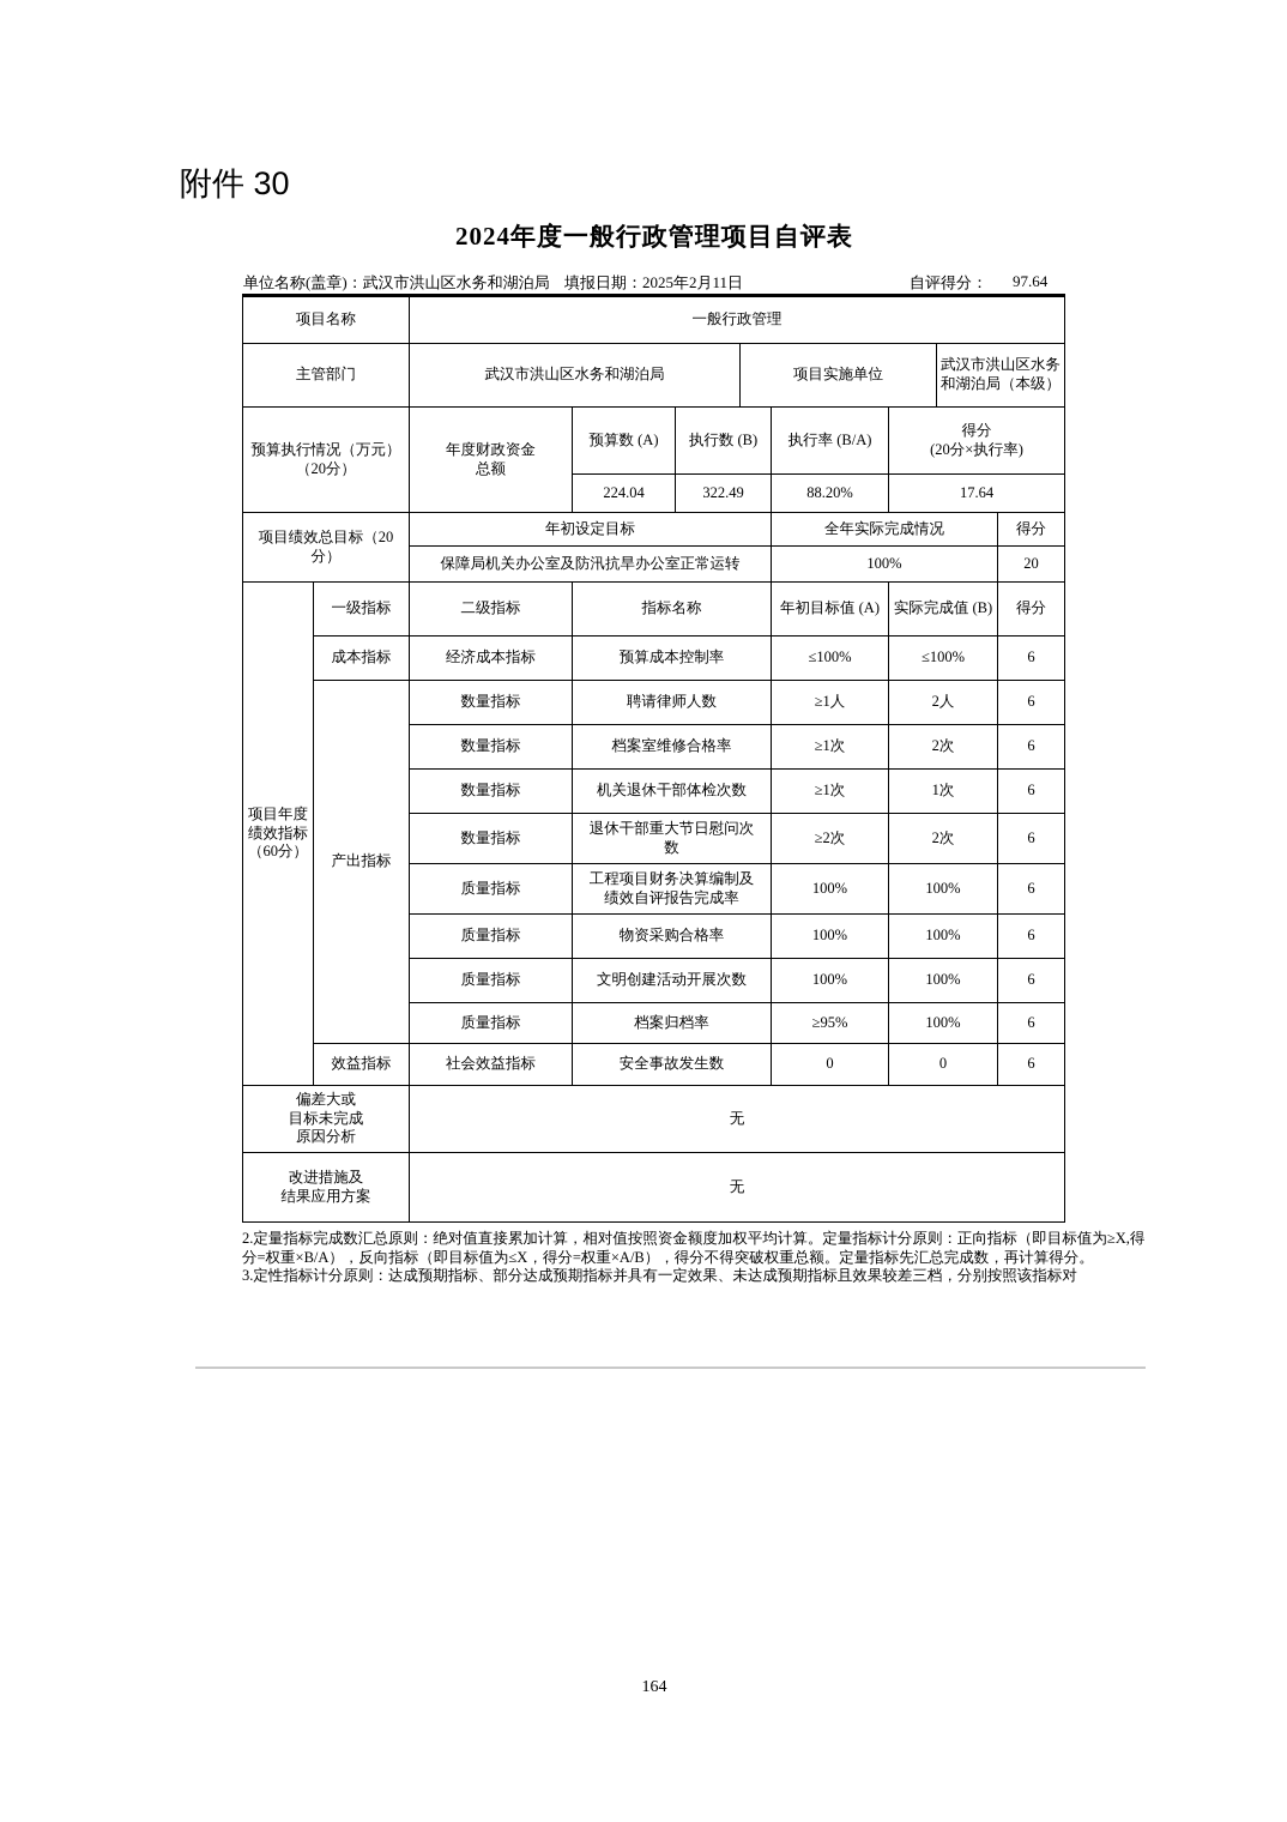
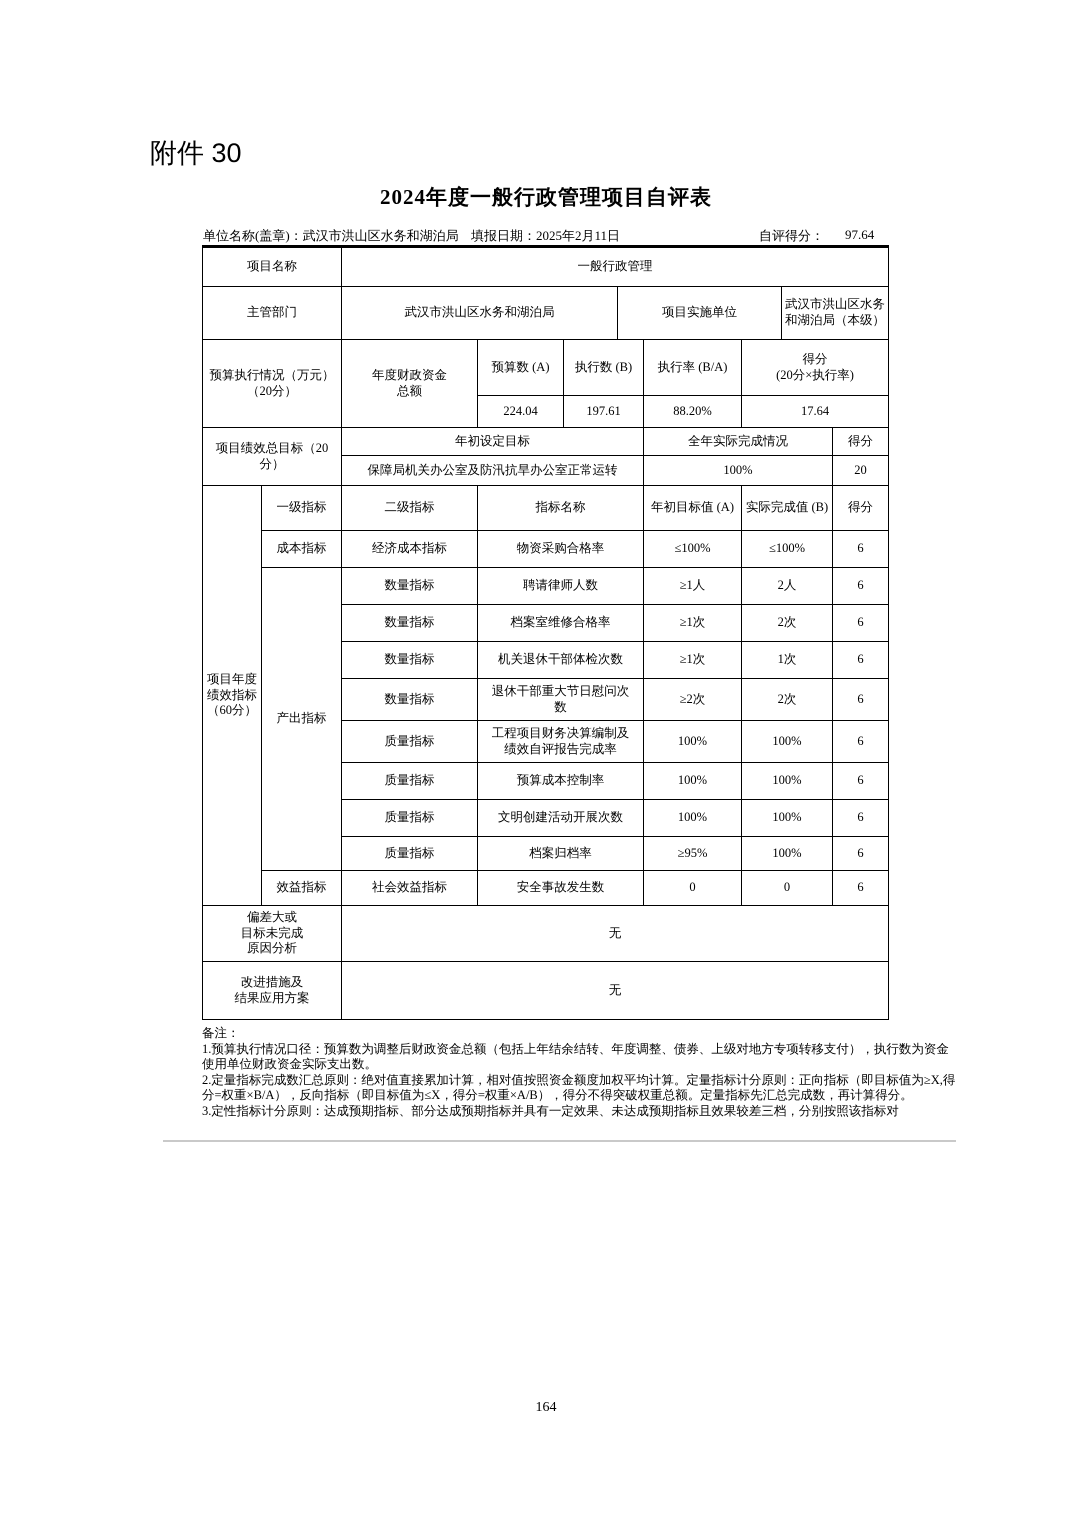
  附件 30
  2024年度一般行政管理项目自评表
  单位名称(盖章)：武汉市洪山区水务和湖泊局
  填报日期：2025年2月11日
  自评得分：
  97.64
  项目名称	一般行政管理
  主管部门	武汉市洪山区水务和湖泊局	项目实施单位	武汉市洪山区水务 和湖泊局（本级）
  预算执行情况（万元） （20分）	年度财政资金 总额	预算数 (A)	执行数 (B)	执行率 (B/A)	得分 (20分×执行率)
- 224.04	322.49	88.20%	17.64
+ 224.04	197.61	88.20%	17.64
  项目绩效总目标（20分）	年初设定目标	全年实际完成情况	得分
  保障局机关办公室及防汛抗旱办公室正常运转	100%	20
  项目年度 绩效指标 （60分）	一级指标	二级指标	指标名称	年初目标值 (A)	实际完成值 (B)	得分
- 成本指标	经济成本指标	预算成本控制率	≤100%	≤100%	6
+ 成本指标	经济成本指标	物资采购合格率	≤100%	≤100%	6
  产出指标	数量指标	聘请律师人数	≥1人	2人	6
  数量指标	档案室维修合格率	≥1次	2次	6
  数量指标	机关退休干部体检次数	≥1次	1次	6
  数量指标	退休干部重大节日慰问次 数	≥2次	2次	6
  质量指标	工程项目财务决算编制及 绩效自评报告完成率	100%	100%	6
- 质量指标	物资采购合格率	100%	100%	6
+ 质量指标	预算成本控制率	100%	100%	6
  质量指标	文明创建活动开展次数	100%	100%	6
  质量指标	档案归档率	≥95%	100%	6
  效益指标	社会效益指标	安全事故发生数	0	0	6
  偏差大或 目标未完成 原因分析	无
  改进措施及 结果应用方案	无
+ 备注：
+ 1.预算执行情况口径：预算数为调整后财政资金总额（包括上年结余结转、年度调整、债券、上级对地方专项转移支付），执行数为资金使用单位财政资金实际支出数。
  2.定量指标完成数汇总原则：绝对值直接累加计算，相对值按照资金额度加权平均计算。定量指标计分原则：正向指标（即目标值为≥X,得分=权重×B/A），反向指标（即目标值为≤X，得分=权重×A/B），得分不得突破权重总额。定量指标先汇总完成数，再计算得分。
  3.定性指标计分原则：达成预期指标、部分达成预期指标并具有一定效果、未达成预期指标且效果较差三档，分别按照该指标对
  164
